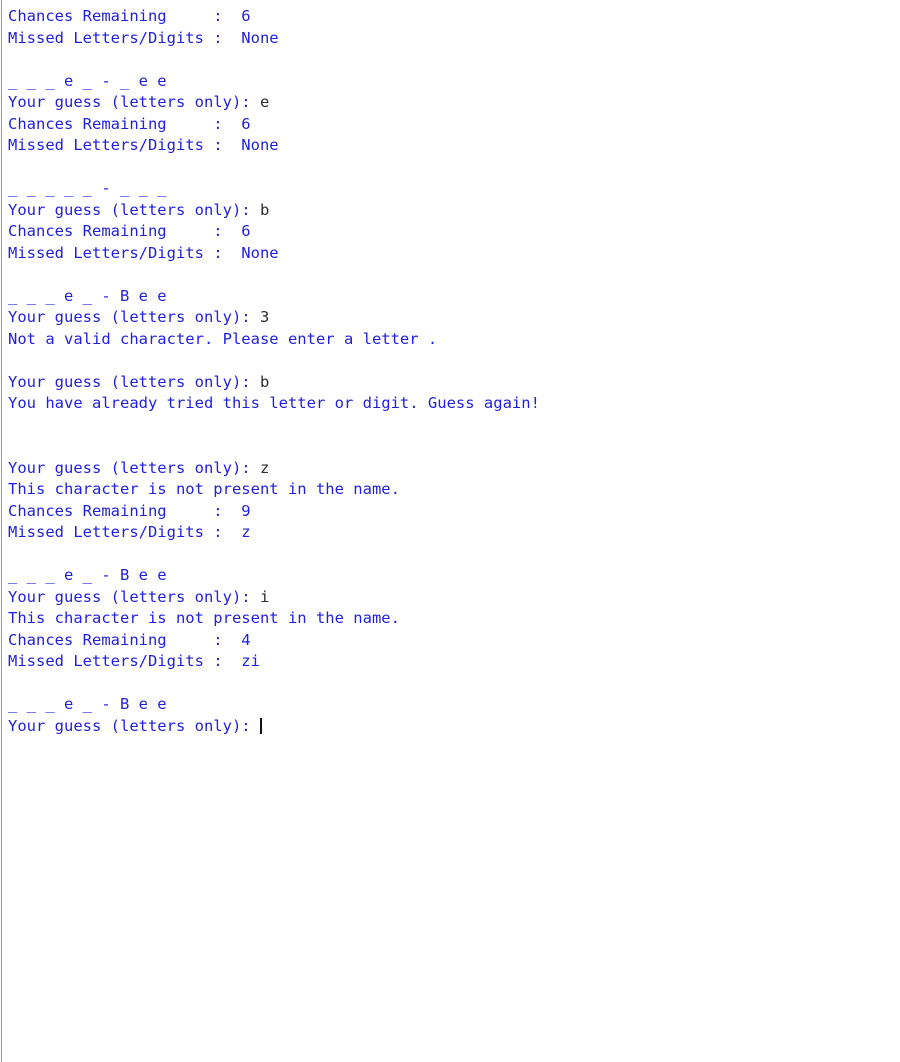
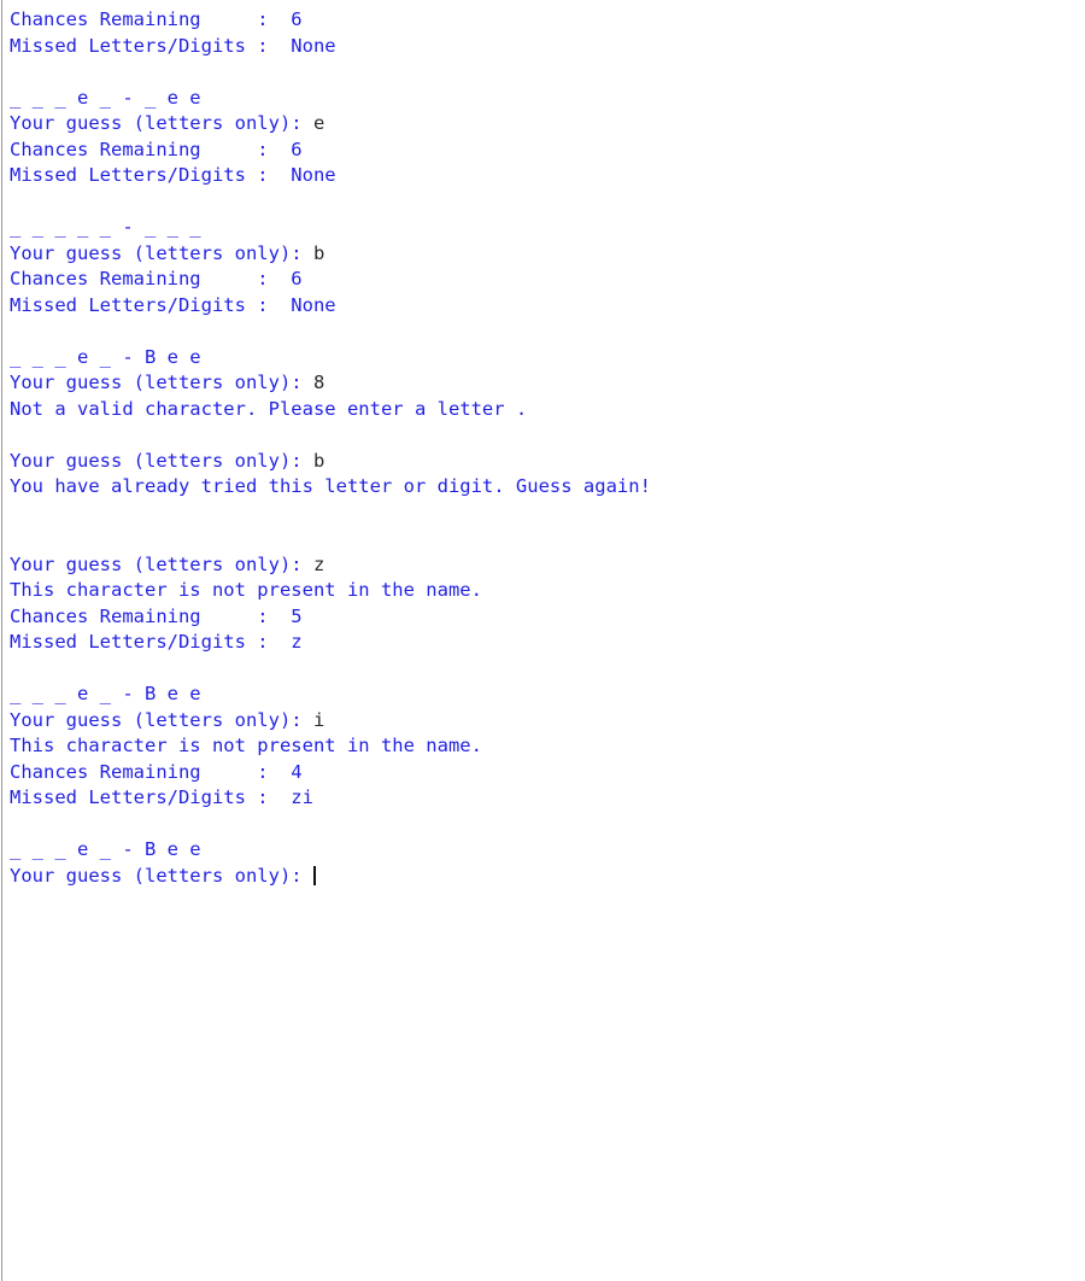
  Chances Remaining : 6
  Missed Letters/Digits : None
  _ _ _ e _ - _ e e
  Your guess (letters only): e
  Chances Remaining : 6
  Missed Letters/Digits : None
  _ _ _ _ _ - _ _ _
  Your guess (letters only): b
  Chances Remaining : 6
  Missed Letters/Digits : None
  _ _ _ e _ - B e e
- Your guess (letters only): 3
+ Your guess (letters only): 8
  Not a valid character. Please enter a letter .
  Your guess (letters only): b
  You have already tried this letter or digit. Guess again!
  Your guess (letters only): z
  This character is not present in the name.
- Chances Remaining : 9
+ Chances Remaining : 5
  Missed Letters/Digits : z
  _ _ _ e _ - B e e
  Your guess (letters only): i
  This character is not present in the name.
  Chances Remaining : 4
  Missed Letters/Digits : zi
  _ _ _ e _ - B e e
  Your guess (letters only):
